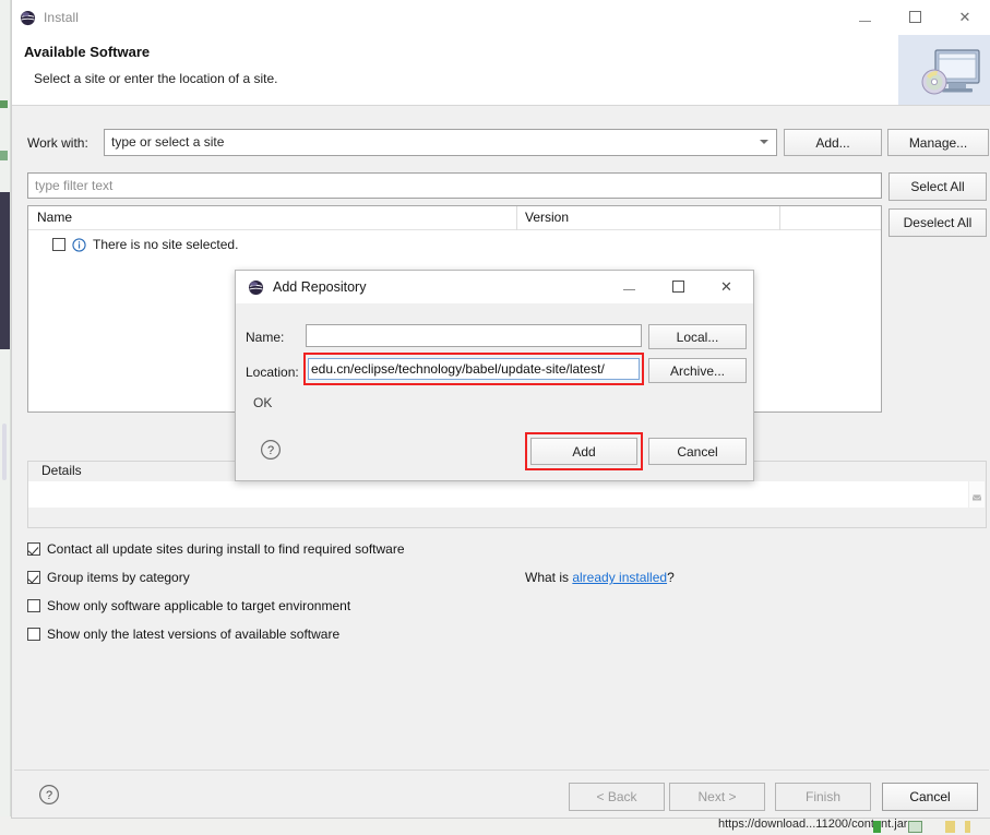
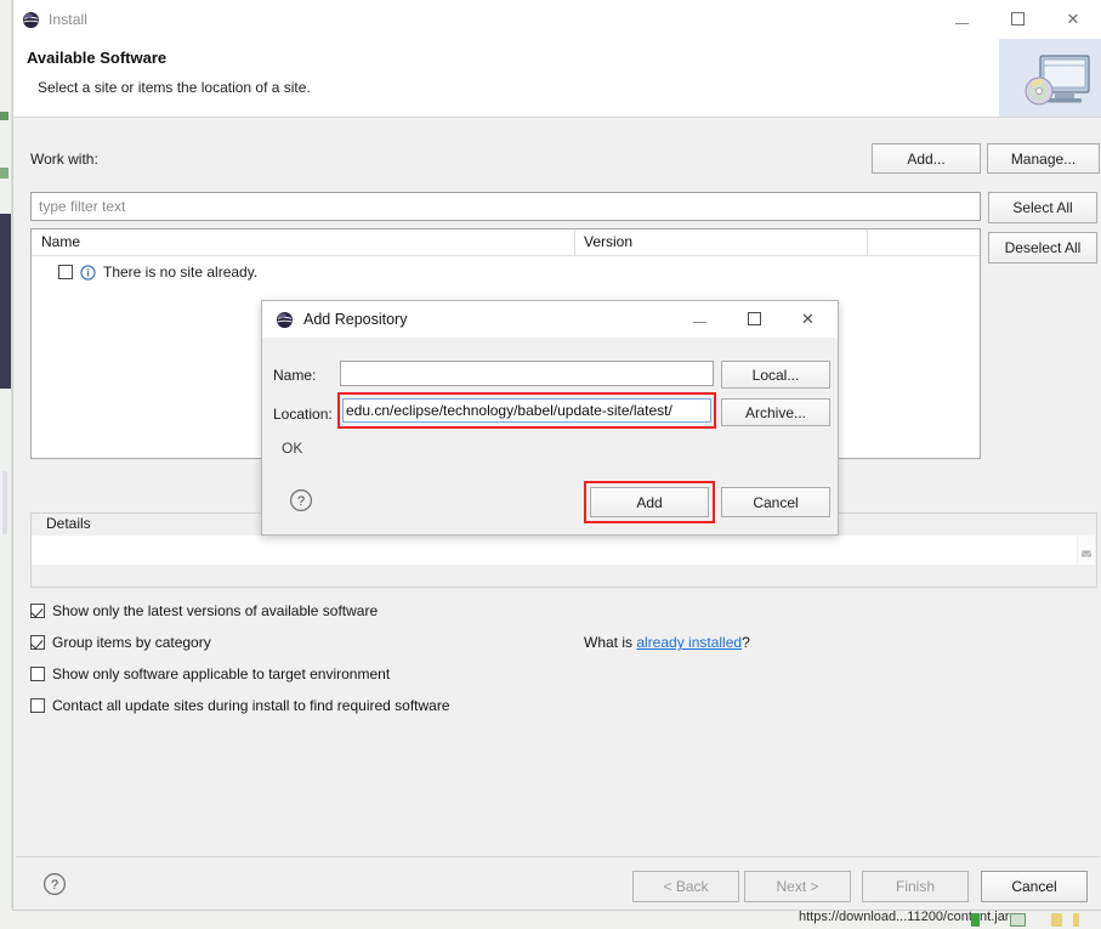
  https://download...11200/connt.jar
  Install
  ✕
  Available Software
- Select a site or enter the location of a site.
+ Select a site or items the location of a site.
  Work with:
- type or select a site
  Add...
  Manage...
  type filter text
  Select All
  Deselect All
  Name
  Version
- There is no site selected.
+ There is no site already.
  Details
  ◛
- Contact all update sites during install to find required software
+ Show only the latest versions of available software
  Group items by category
  Show only software applicable to target environment
- Show only the latest versions of available software
+ Contact all update sites during install to find required software
  What is already installed?
  ?
  < Back
  Next >
  Finish
  Cancel
  Add Repository
  ✕
  Name:
  Local...
  Location:
  edu.cn/eclipse/technology/babel/update-site/latest/
  Archive...
  OK
  ?
  Add
  Cancel
